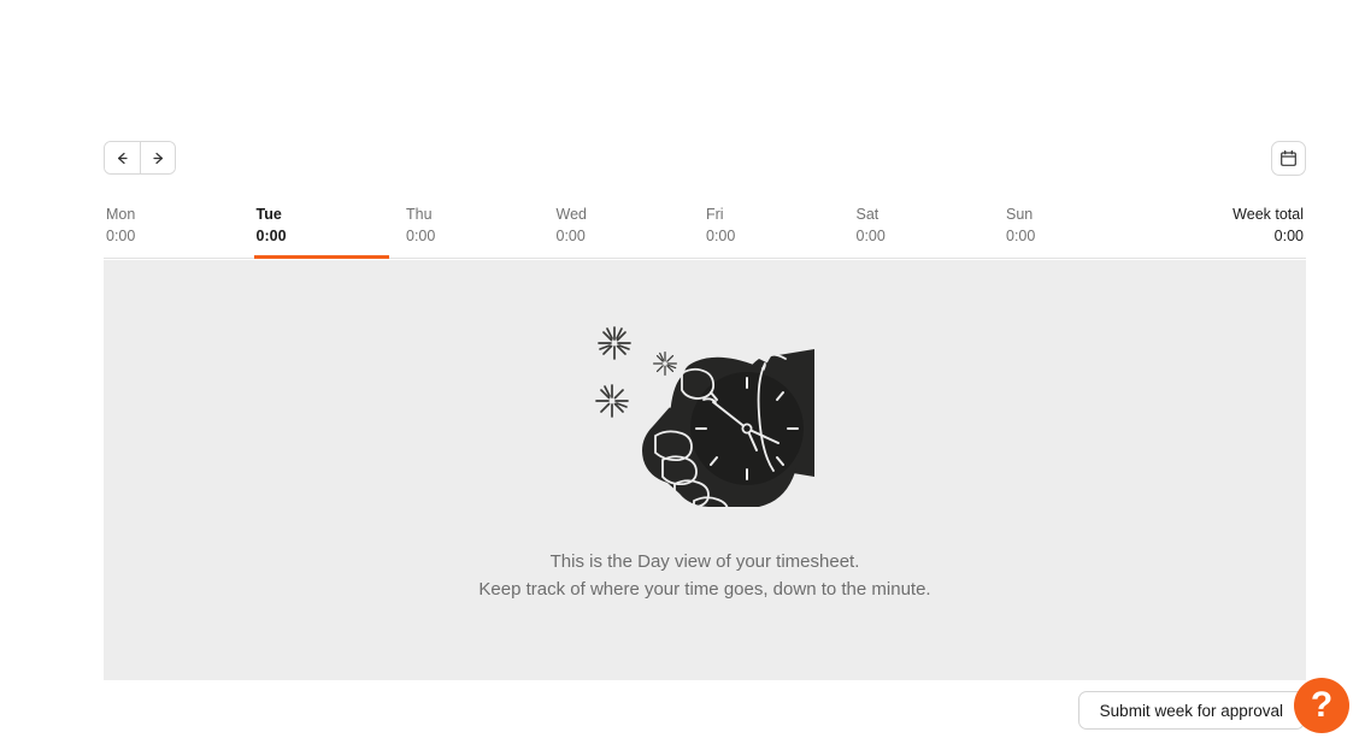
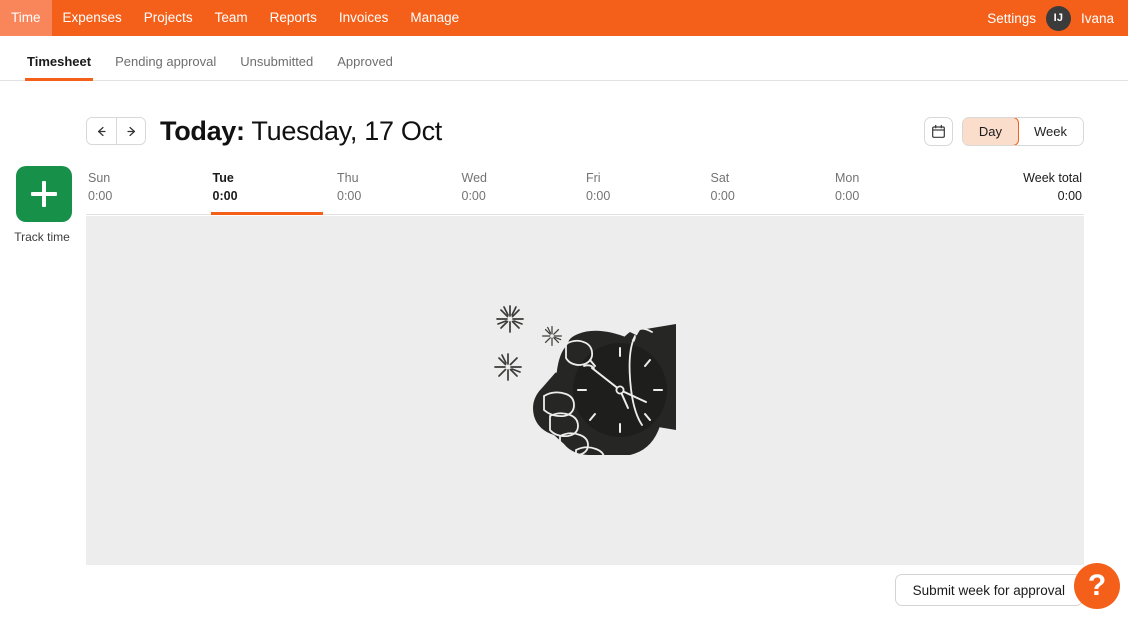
+ Time
+ Expenses
+ Projects
+ Team
+ Reports
+ Invoices
+ Manage
+ Settings
+ IJ
+ Ivana
+ Timesheet
+ Pending approval
+ Unsubmitted
+ Approved
+ Today: Tuesday, 17 Oct
+ Day
+ Week
+ Track time
- Mon
+ Sun
  0:00
  Tue
  0:00
  Thu
  0:00
  Wed
  0:00
  Fri
  0:00
  Sat
  0:00
- Sun
+ Mon
  0:00
  Week total
  0:00
- This is the Day view of your timesheet.
- Keep track of where your time goes, down to the minute.
  Submit week for approval
  ?
